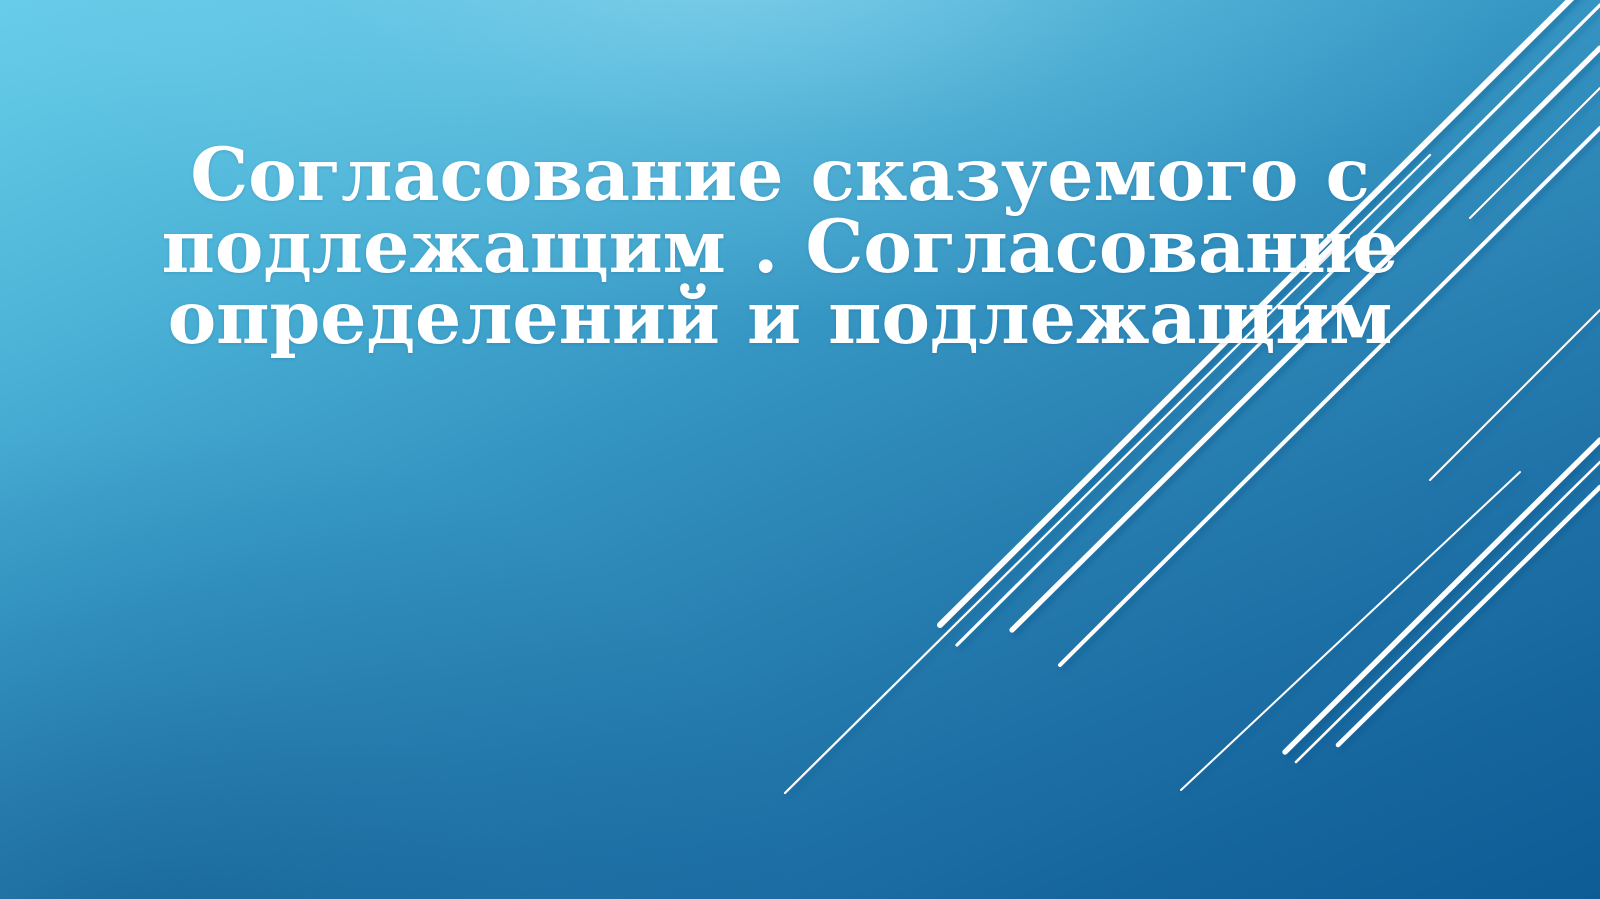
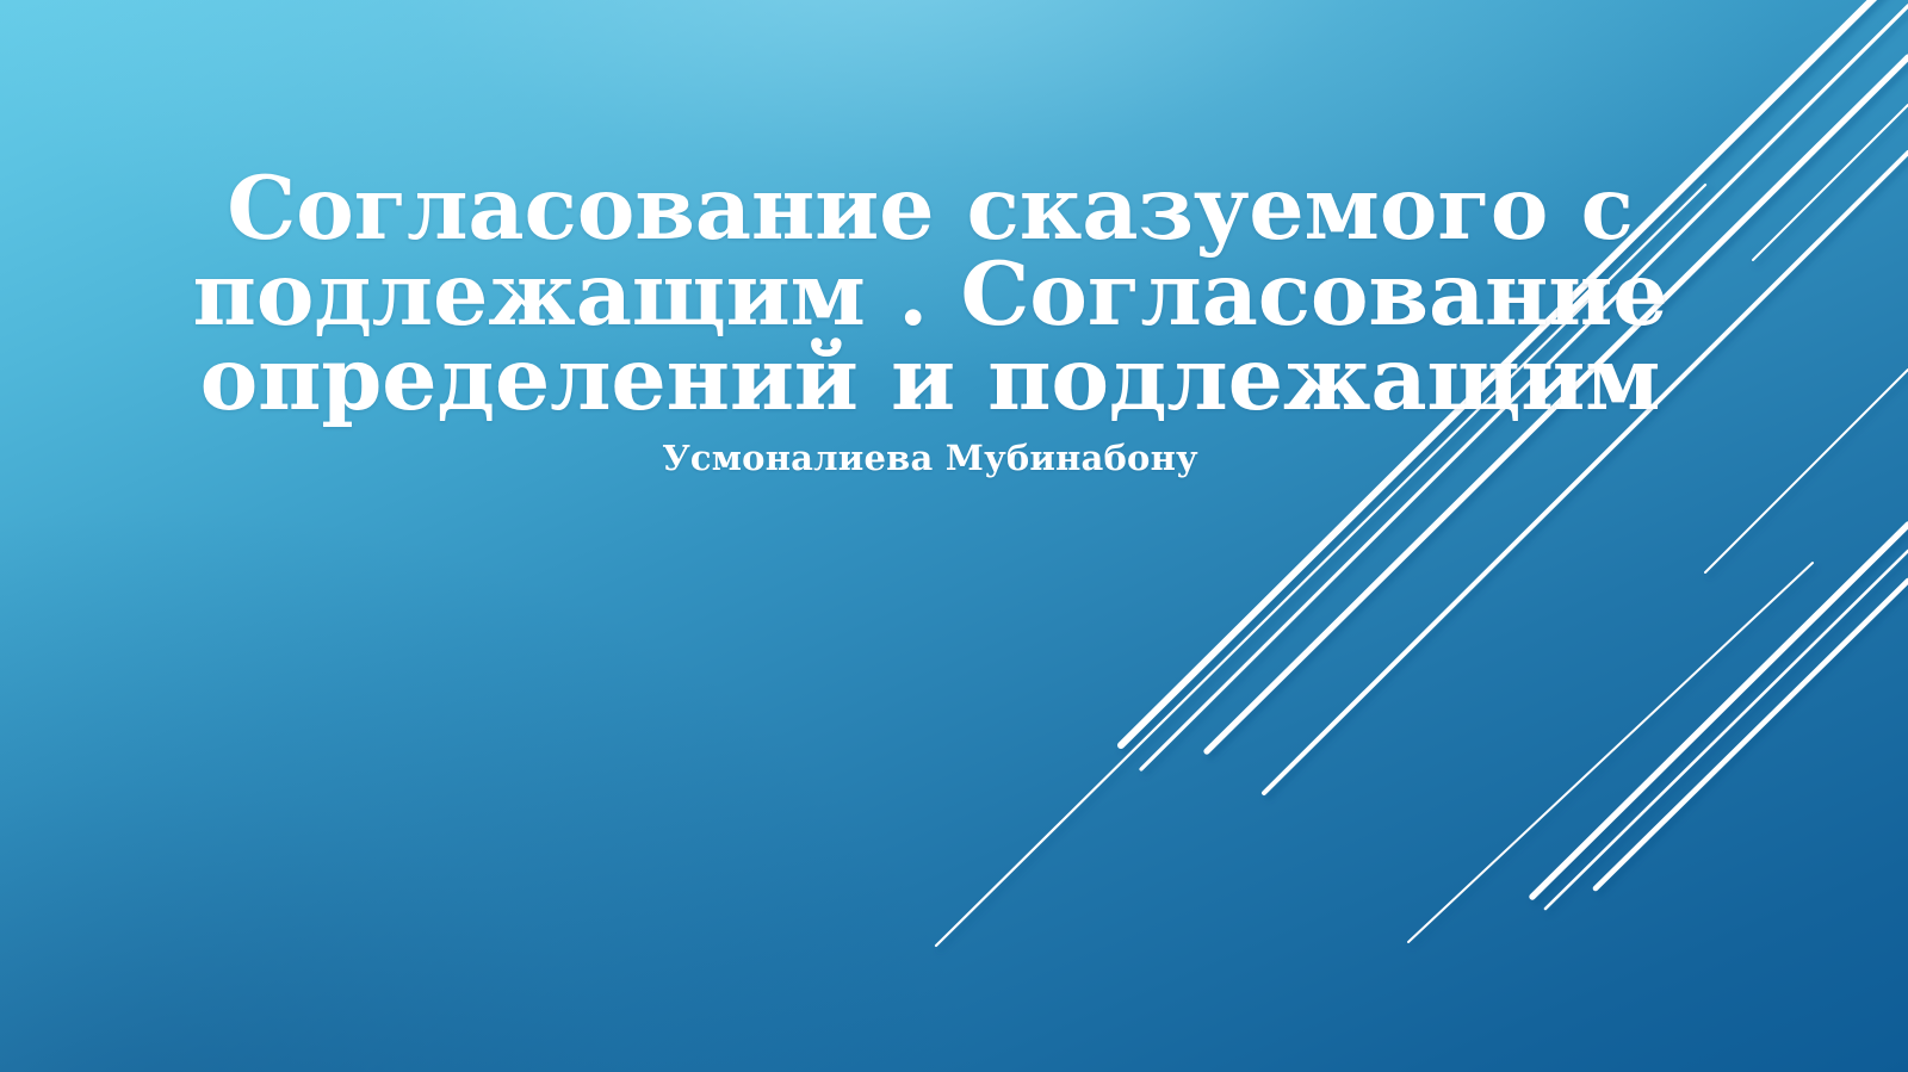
  Согласование сказуемого с подлежащим . Согласование определений и подлежащим
+ Усмоналиева Мубинабону
